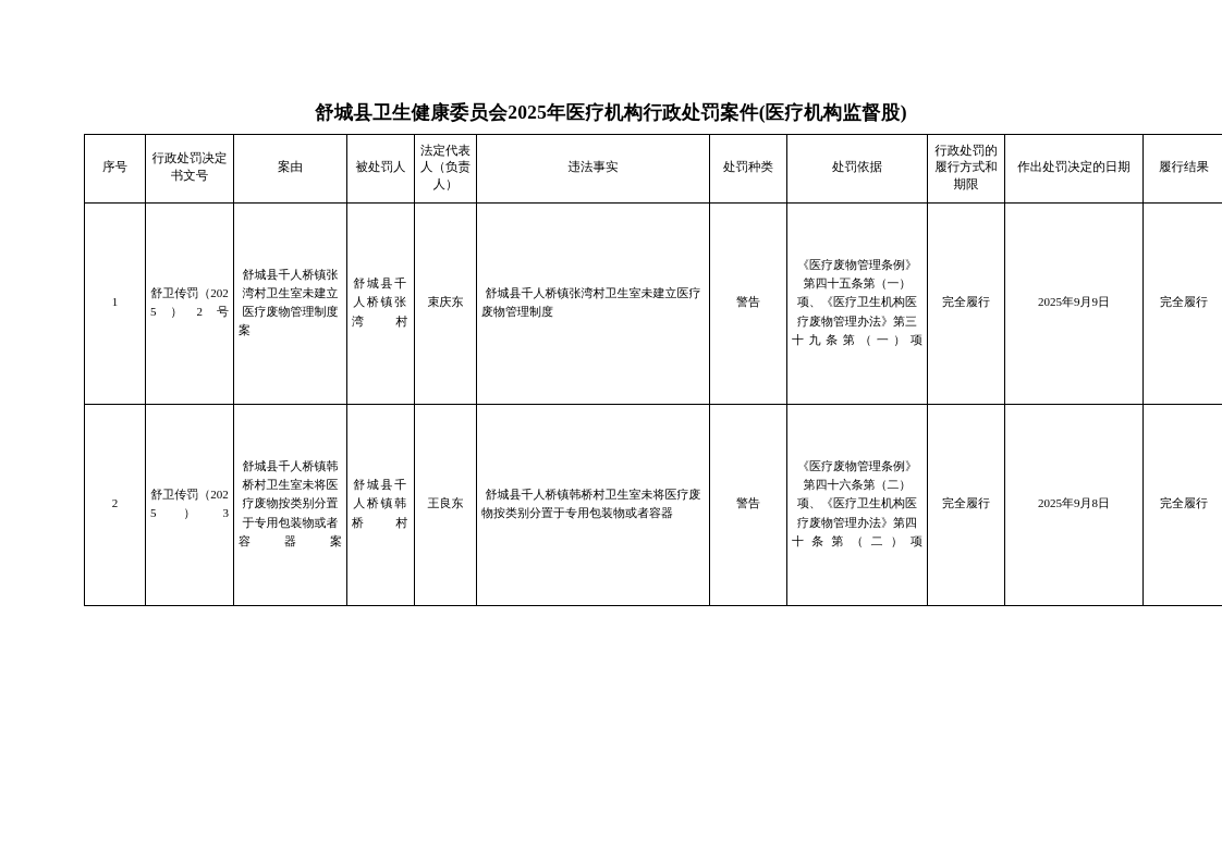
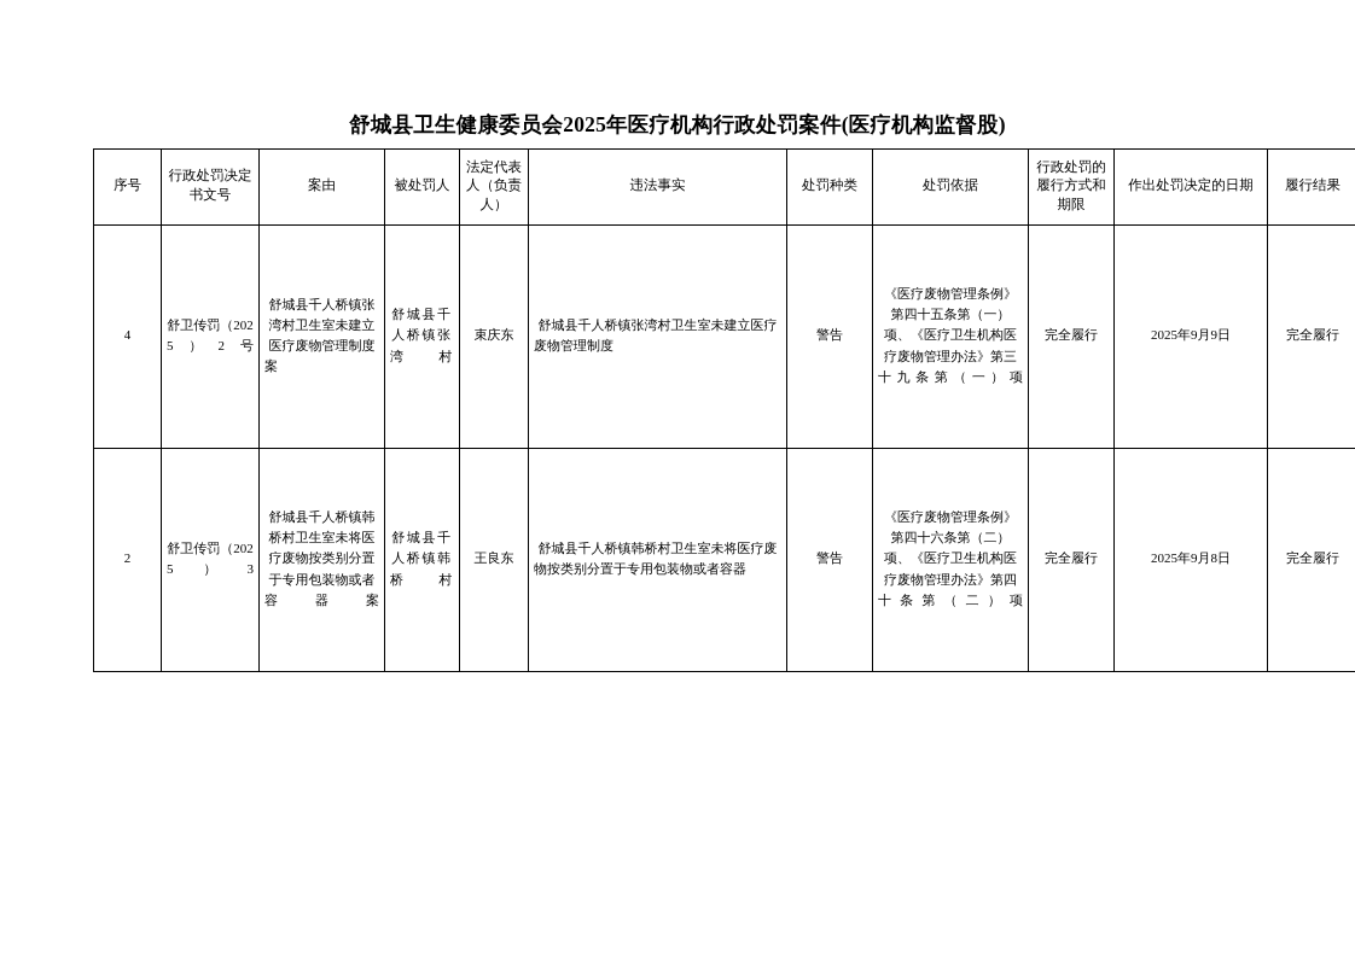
  舒城县卫生健康委员会2025年医疗机构行政处罚案件(医疗机构监督股)
  序号	行政处罚决定书文号	案由	被处罚人	法定代表人（负责人）	违法事实	处罚种类	处罚依据	行政处罚的履行方式和期限	作出处罚决定的日期	履行结果
- 1	舒卫传罚（2025）2号	舒城县千人桥镇张湾村卫生室未建立医疗废物管理制度案	舒城县千人桥镇张湾村	束庆东	舒城县千人桥镇张湾村卫生室未建立医疗废物管理制度	警告	《医疗废物管理条例》第四十五条第（一）项、《医疗卫生机构医疗废物管理办法》第三十九条第（一）项	完全履行	2025年9月9日	完全履行
+ 4	舒卫传罚（2025）2号	舒城县千人桥镇张湾村卫生室未建立医疗废物管理制度案	舒城县千人桥镇张湾村	束庆东	舒城县千人桥镇张湾村卫生室未建立医疗废物管理制度	警告	《医疗废物管理条例》第四十五条第（一）项、《医疗卫生机构医疗废物管理办法》第三十九条第（一）项	完全履行	2025年9月9日	完全履行
  2	舒卫传罚（2025）3	舒城县千人桥镇韩桥村卫生室未将医疗废物按类别分置于专用包装物或者容器案	舒城县千人桥镇韩桥村	王良东	舒城县千人桥镇韩桥村卫生室未将医疗废物按类别分置于专用包装物或者容器	警告	《医疗废物管理条例》第四十六条第（二）项、《医疗卫生机构医疗废物管理办法》第四十条第（二）项	完全履行	2025年9月8日	完全履行
